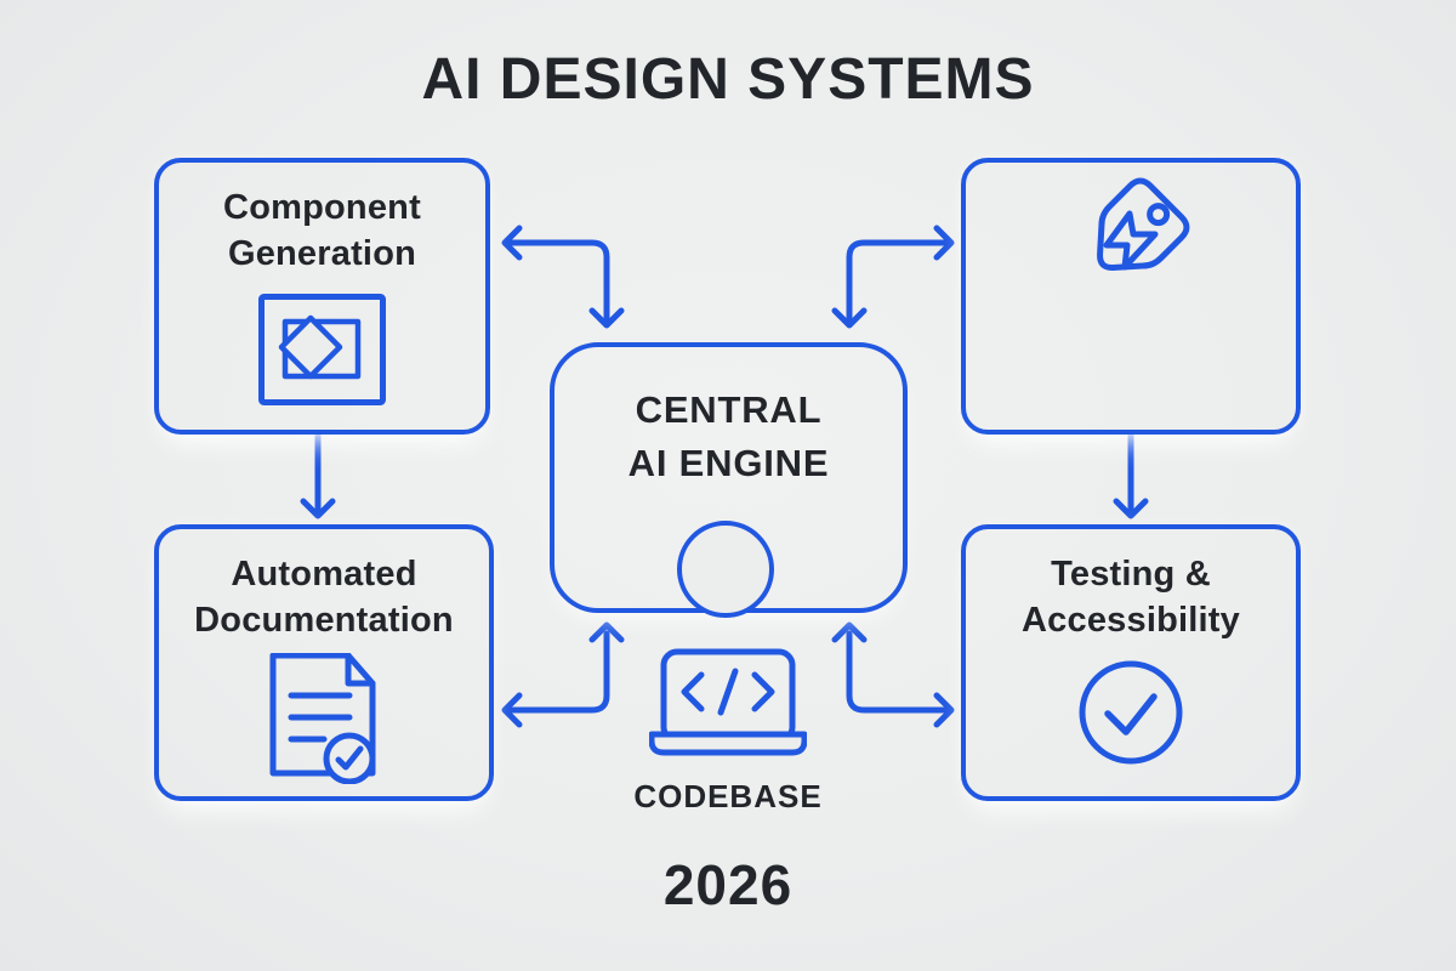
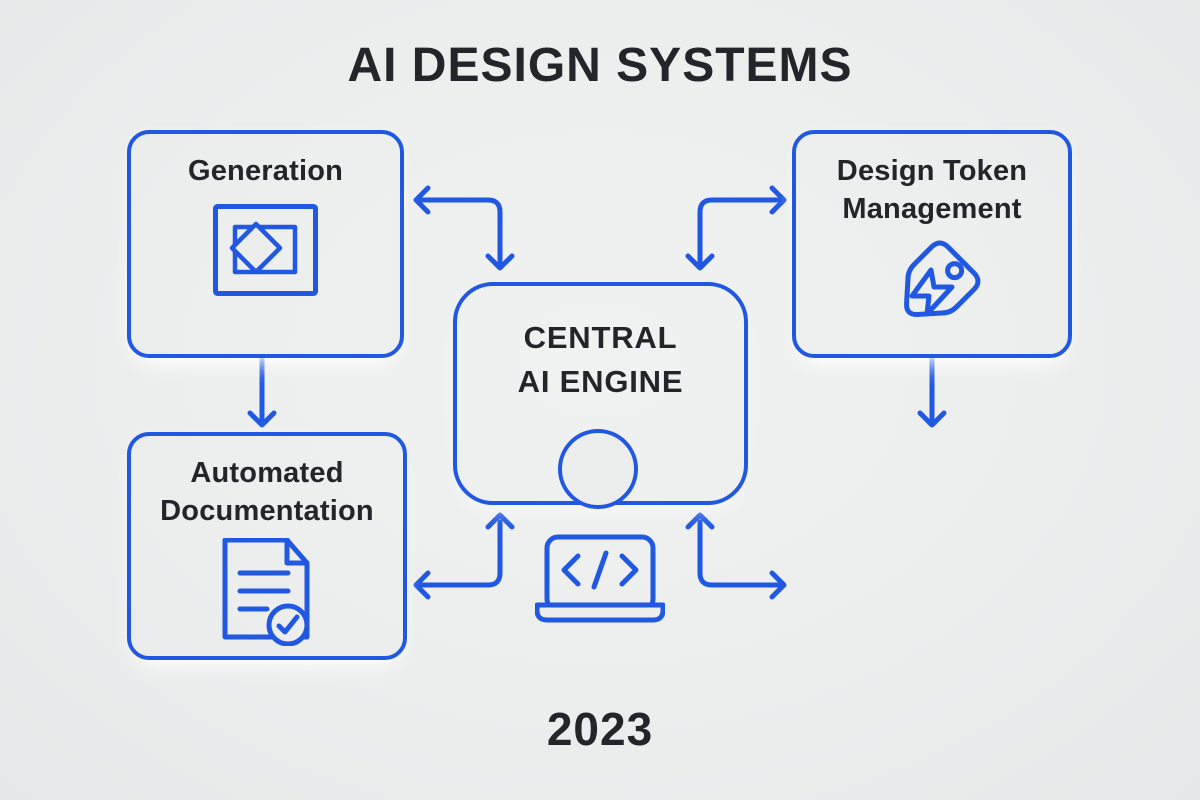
  AI DESIGN SYSTEMS
- Component
  Generation
+ Design Token
+ Management
  CENTRAL
  AI ENGINE
  Automated
  Documentation
- Testing &
- Accessibility
- CODEBASE
- 2026
+ 2023
